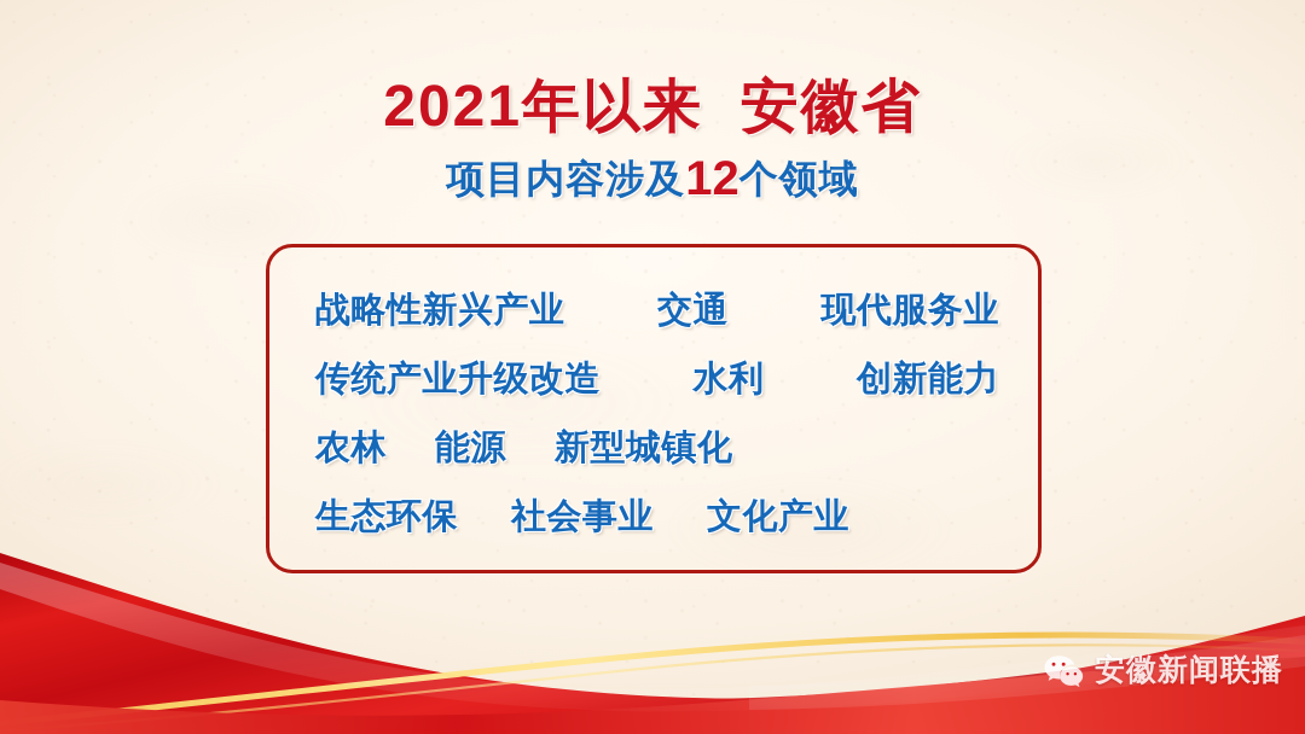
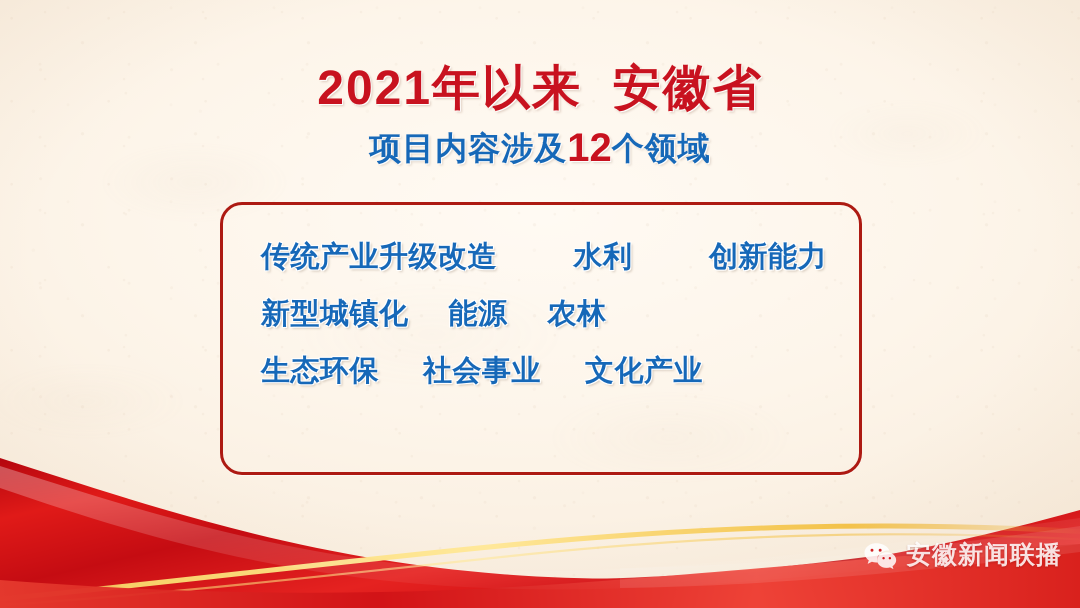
  2021年以来 安徽省
  项目内容涉及12个领域
- 战略性新兴产业
- 交通
- 现代服务业
  传统产业升级改造
  水利
  创新能力
- 农林
+ 新型城镇化
  能源
- 新型城镇化
+ 农林
  生态环保
  社会事业
  文化产业
  安徽新闻联播
